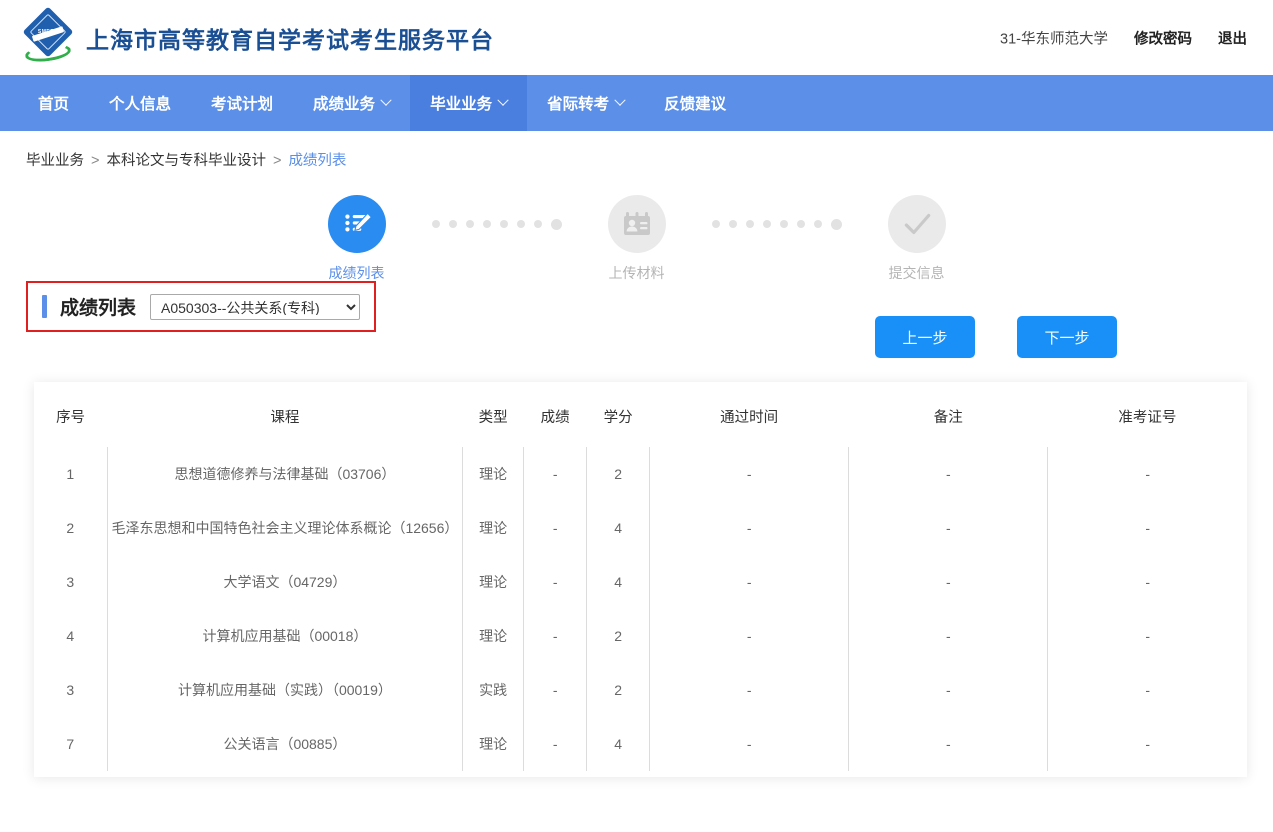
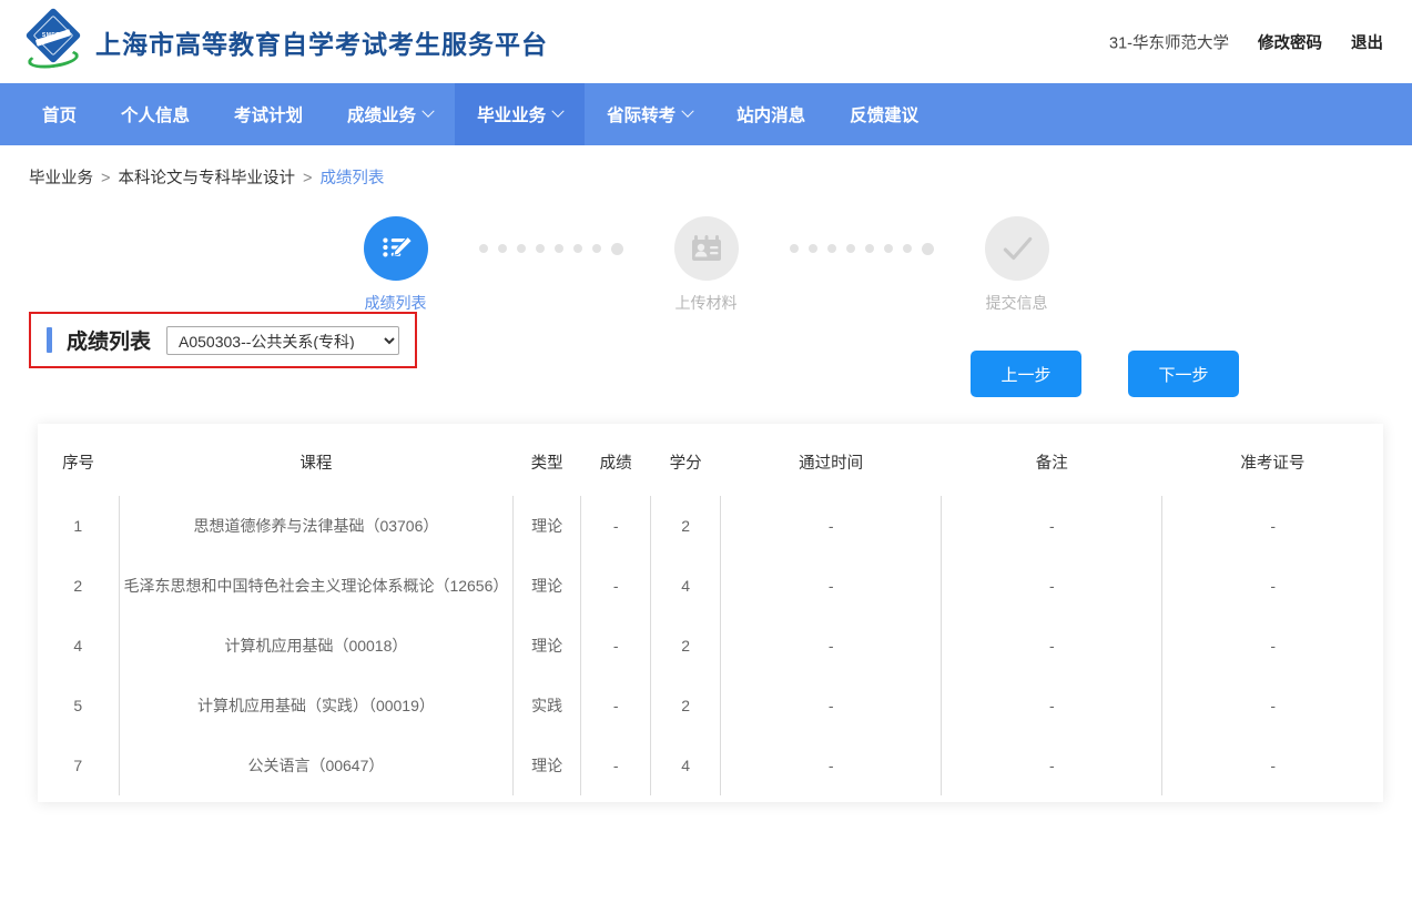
  上海市高等教育自学考试考生服务平台
  31-华东师范大学
  修改密码
  退出
  首页
  个人信息
  考试计划
  成绩业务
  毕业业务
  省际转考
+ 站内消息
  反馈建议
  毕业业务 > 本科论文与专科毕业设计 > 成绩列表
  成绩列表
  上传材料
  提交信息
  成绩列表
  A050303--公共关系(专科)
  上一步
  下一步
  序号	课程	类型	成绩	学分	通过时间	备注	准考证号
  1	思想道德修养与法律基础（03706）	理论	-	2	-	-	-
  2	毛泽东思想和中国特色社会主义理论体系概论（12656）	理论	-	4	-	-	-
- 3	大学语文（04729）	理论	-	4	-	-	-
  4	计算机应用基础（00018）	理论	-	2	-	-	-
- 3	计算机应用基础（实践）（00019）	实践	-	2	-	-	-
+ 5	计算机应用基础（实践）（00019）	实践	-	2	-	-	-
- 7	公关语言（00885）	理论	-	4	-	-	-
+ 7	公关语言（00647）	理论	-	4	-	-	-
